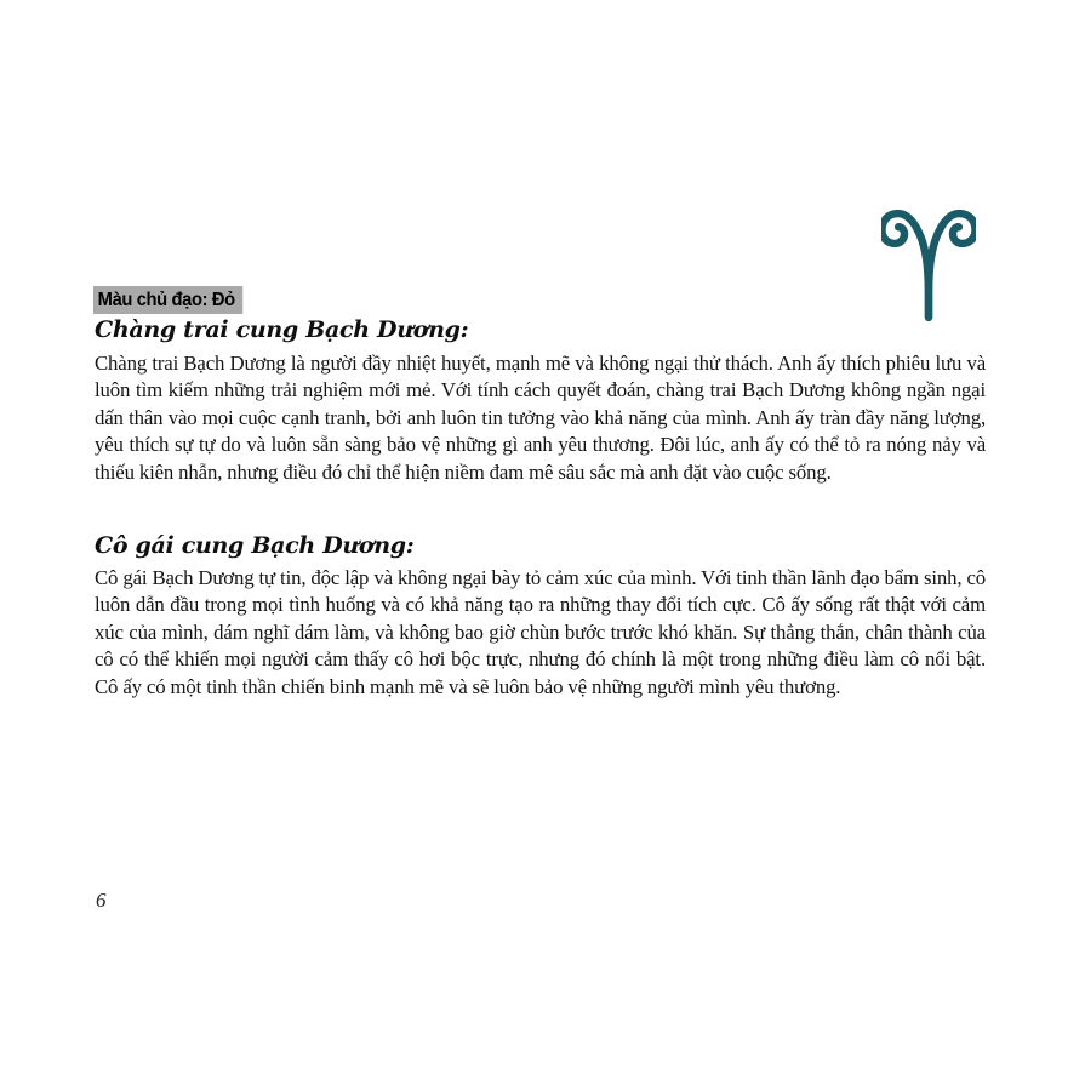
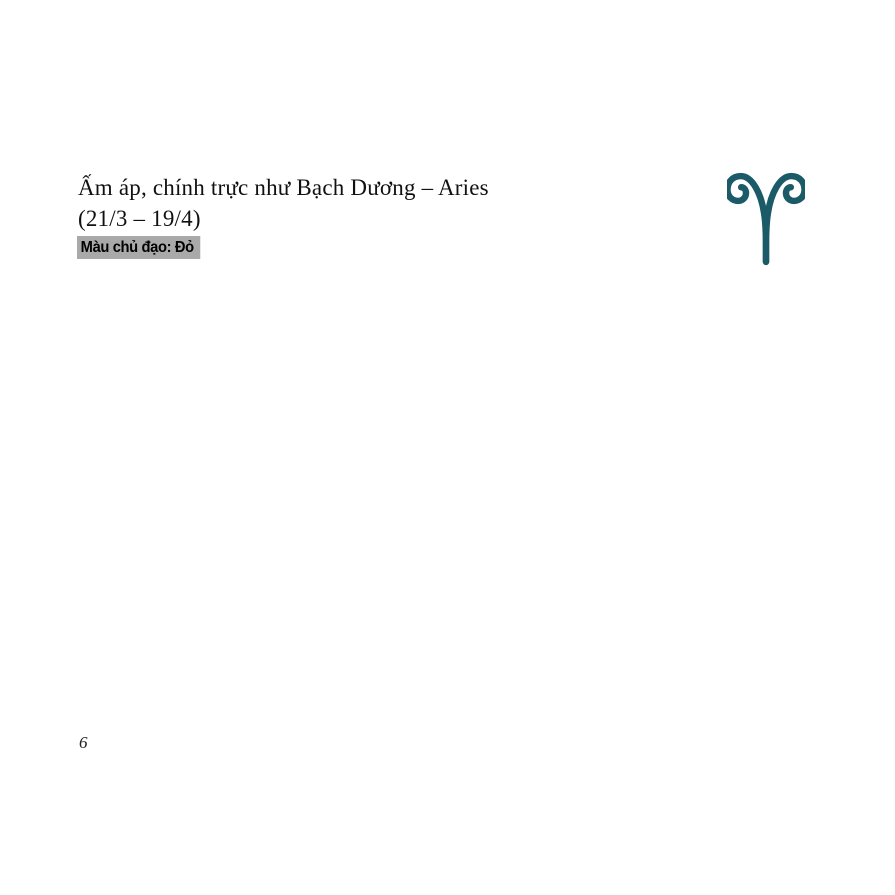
+ Ấm áp, chính trực như Bạch Dương – Aries
+ (21/3 – 19/4)
  Màu chủ đạo: Đỏ
- Chàng trai cung Bạch Dương:
- Chàng trai Bạch Dương là người đầy nhiệt huyết, mạnh mẽ và không ngại thử thách. Anh ấy thích phiêu lưu và luôn tìm kiếm những trải nghiệm mới mẻ. Với tính cách quyết đoán, chàng trai Bạch Dương không ngần ngại dấn thân vào mọi cuộc cạnh tranh, bởi anh luôn tin tưởng vào khả năng của mình. Anh ấy tràn đầy năng lượng, yêu thích sự tự do và luôn sẵn sàng bảo vệ những gì anh yêu thương. Đôi lúc, anh ấy có thể tỏ ra nóng nảy và thiếu kiên nhẫn, nhưng điều đó chỉ thể hiện niềm đam mê sâu sắc mà anh đặt vào cuộc sống.
- Cô gái cung Bạch Dương:
- Cô gái Bạch Dương tự tin, độc lập và không ngại bày tỏ cảm xúc của mình. Với tinh thần lãnh đạo bẩm sinh, cô luôn dẫn đầu trong mọi tình huống và có khả năng tạo ra những thay đổi tích cực. Cô ấy sống rất thật với cảm xúc của mình, dám nghĩ dám làm, và không bao giờ chùn bước trước khó khăn. Sự thẳng thắn, chân thành của cô có thể khiến mọi người cảm thấy cô hơi bộc trực, nhưng đó chính là một trong những điều làm cô nổi bật. Cô ấy có một tinh thần chiến binh mạnh mẽ và sẽ luôn bảo vệ những người mình yêu thương.
  6
